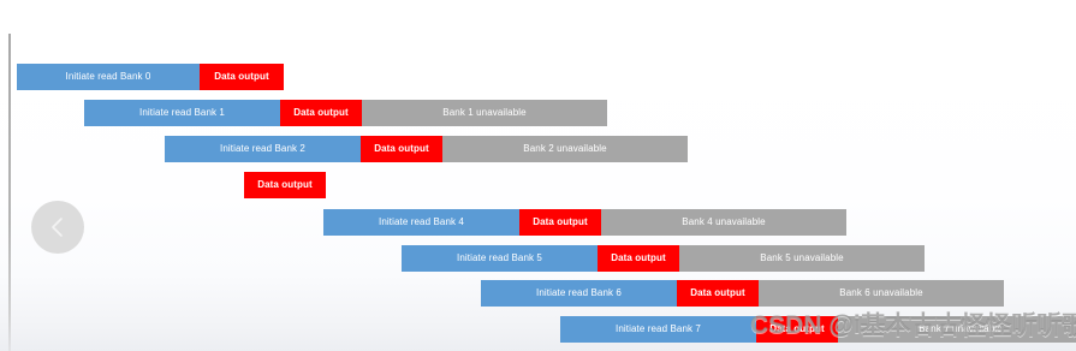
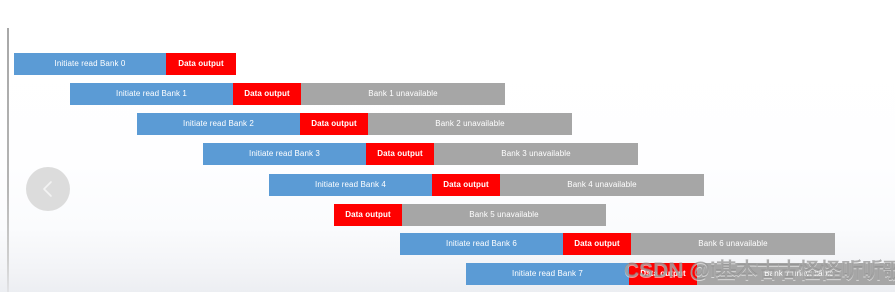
  Initiate read Bank 0
  Data output
  Initiate read Bank 1
  Data output
  Bank 1 unavailable
  Initiate read Bank 2
  Data output
  Bank 2 unavailable
+ Initiate read Bank 3
  Data output
+ Bank 3 unavailable
  Initiate read Bank 4
  Data output
  Bank 4 unavailable
- Initiate read Bank 5
  Data output
  Bank 5 unavailable
  Initiate read Bank 6
  Data output
  Bank 6 unavailable
  Initiate read Bank 7
  Data output
  Bank 7 unavailable
  CSDN @i基本古古怪怪听听歌
